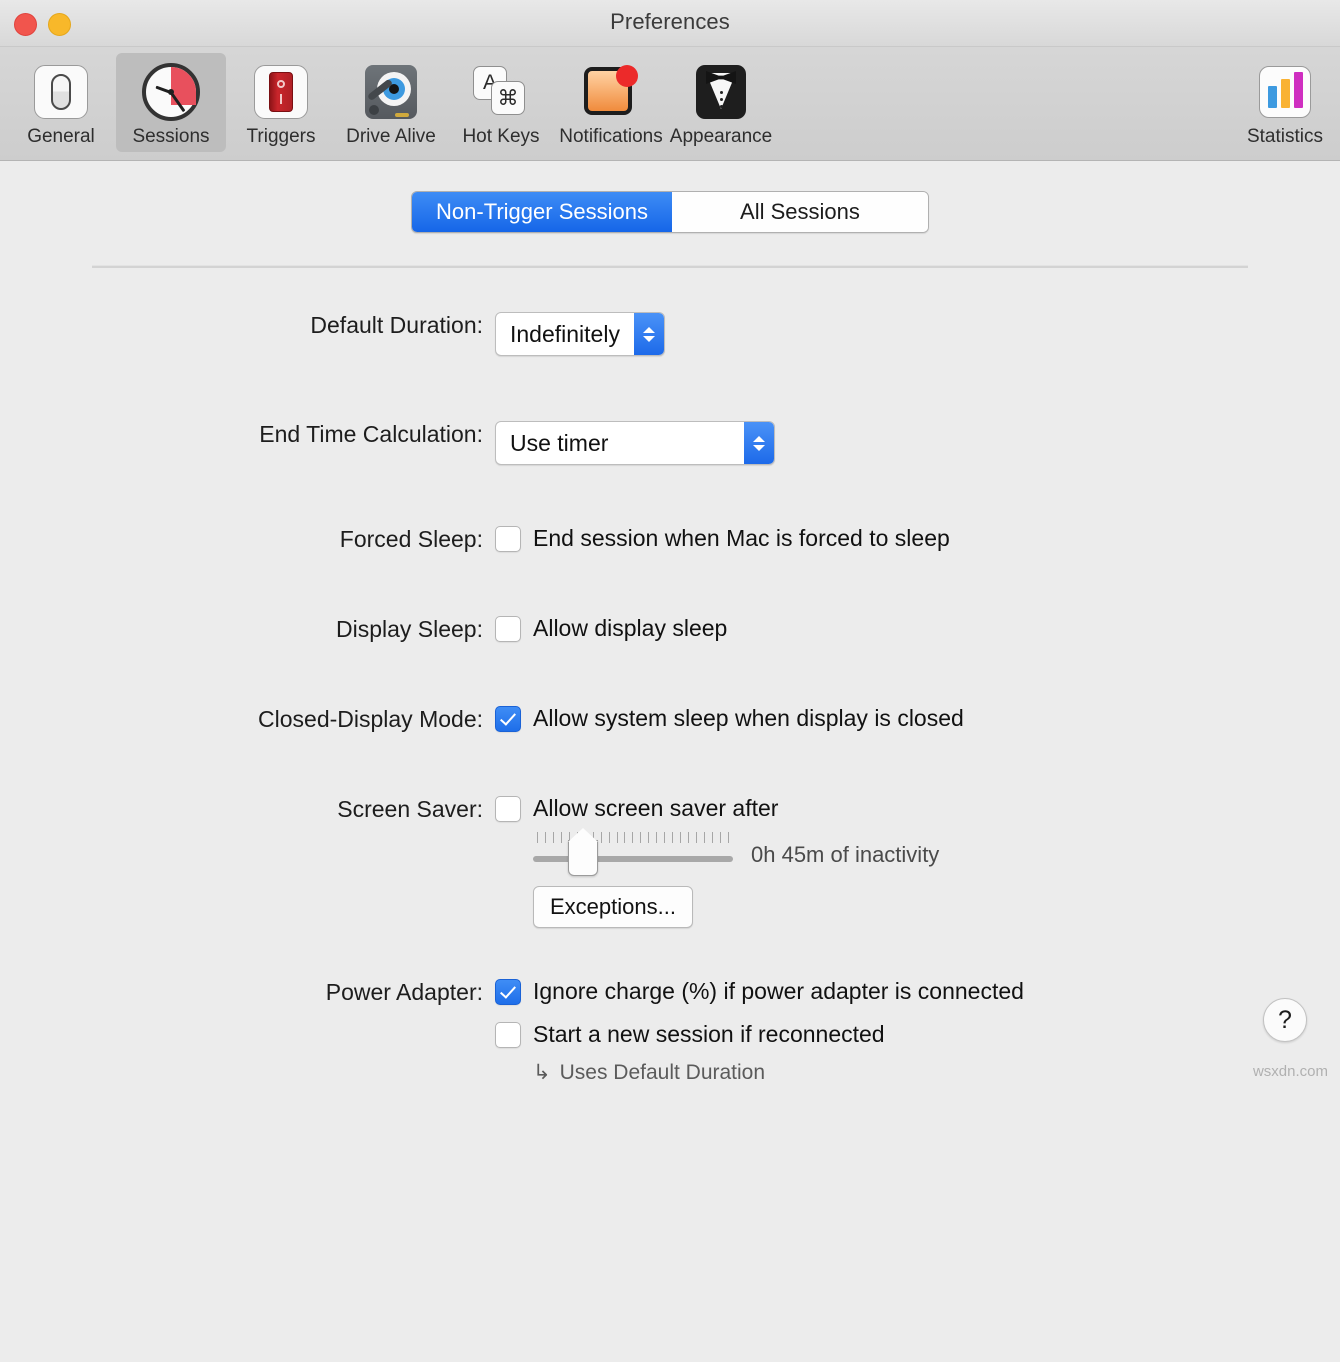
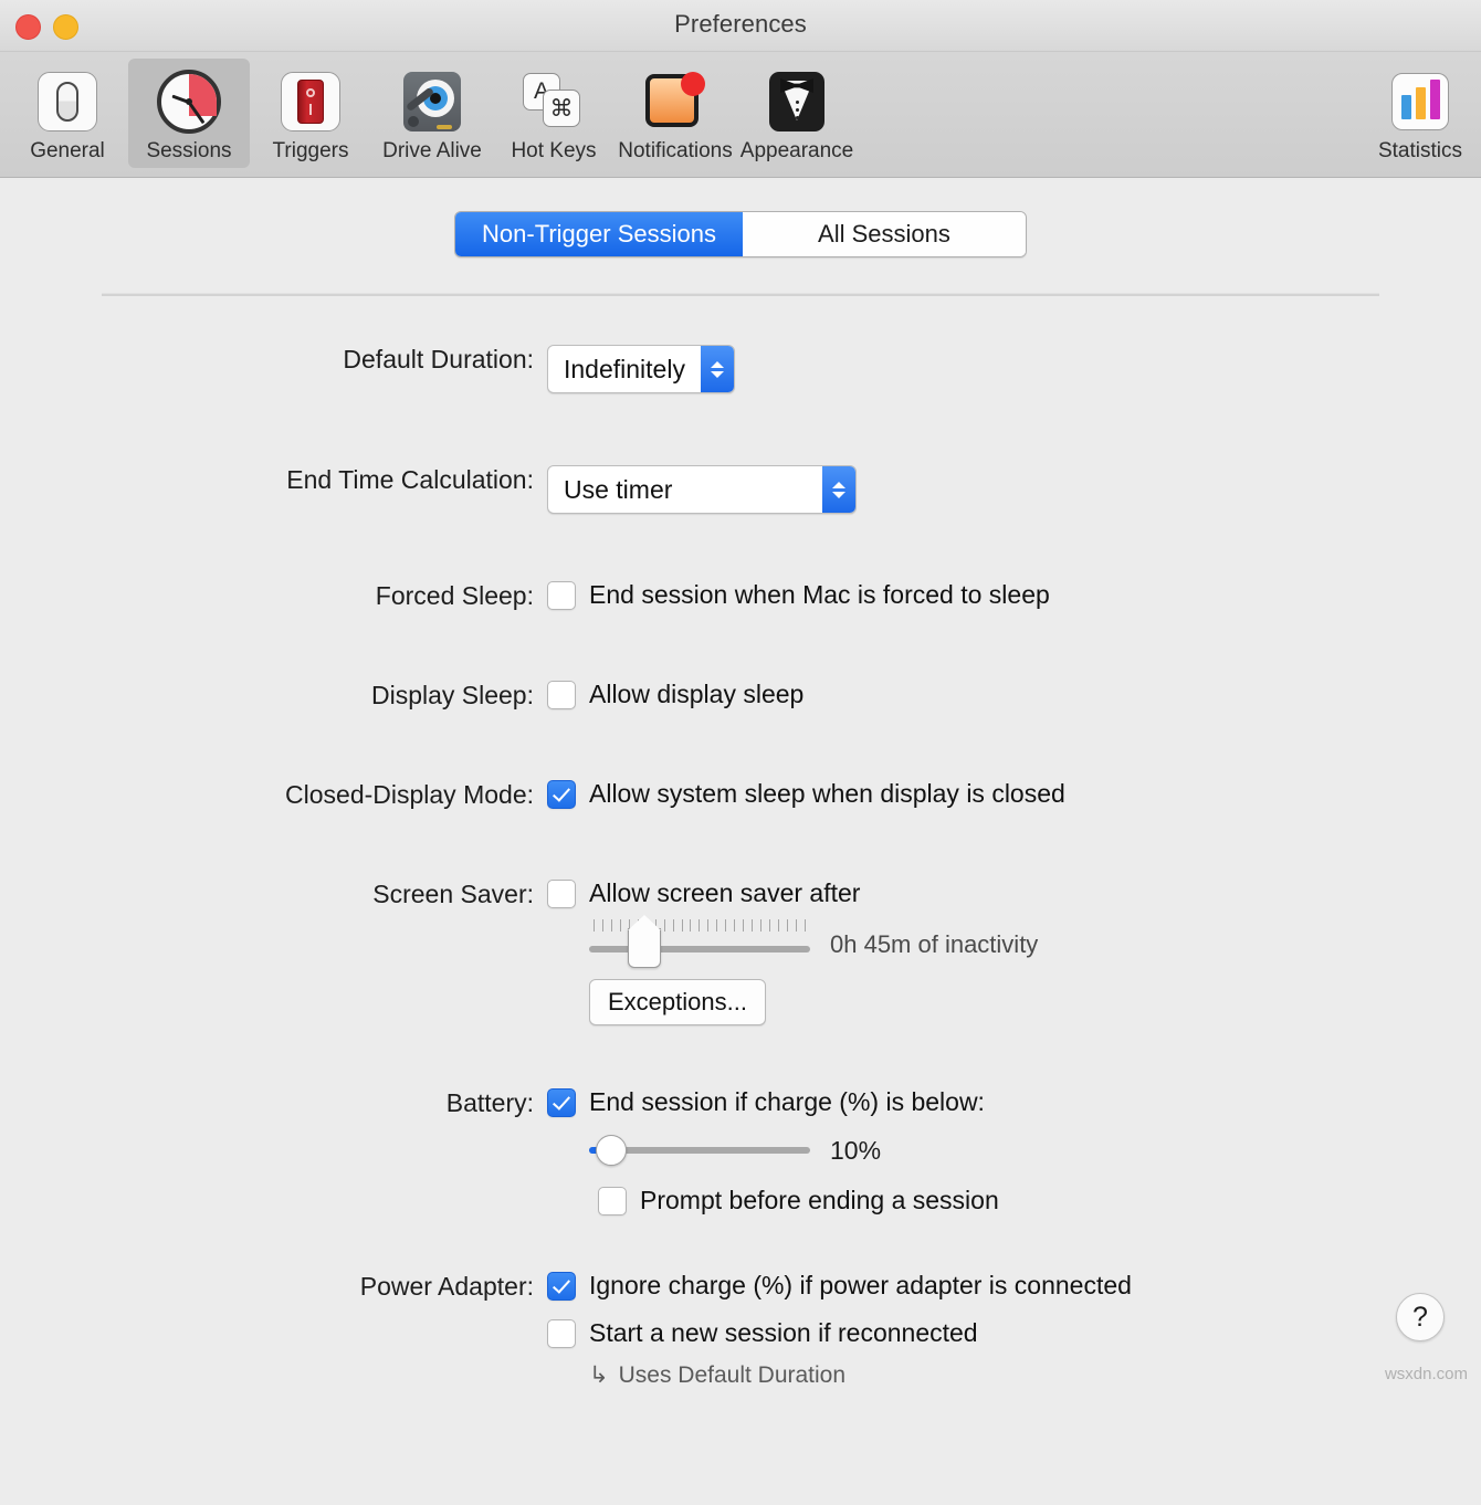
  Preferences
  General
  Sessions
  Triggers
  Drive Alive
  A
  ⌘
  Hot Keys
  Notifications
  Appearance
  Statistics
  Non-Trigger Sessions
  All Sessions
  Default Duration:
  Indefinitely
  End Time Calculation:
  Use timer
  Forced Sleep:
  End session when Mac is forced to sleep
  Display Sleep:
  Allow display sleep
  Closed-Display Mode:
  Allow system sleep when display is closed
  Screen Saver:
  Allow screen saver after
  0h 45m of inactivity
  Exceptions...
+ Battery:
+ End session if charge (%) is below:
+ 10%
+ Prompt before ending a session
  Power Adapter:
  Ignore charge (%) if power adapter is connected
  Start a new session if reconnected
  ↳
  Uses Default Duration
  ?
  wsxdn.com
